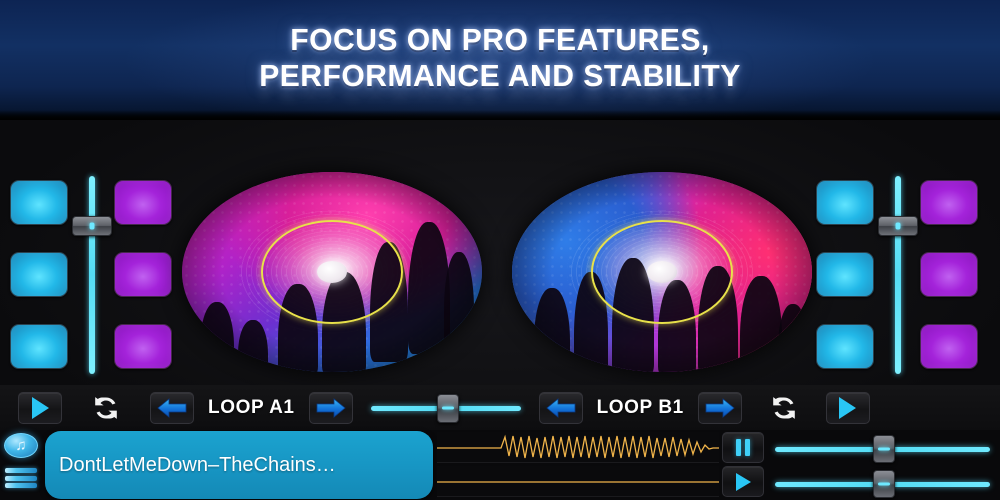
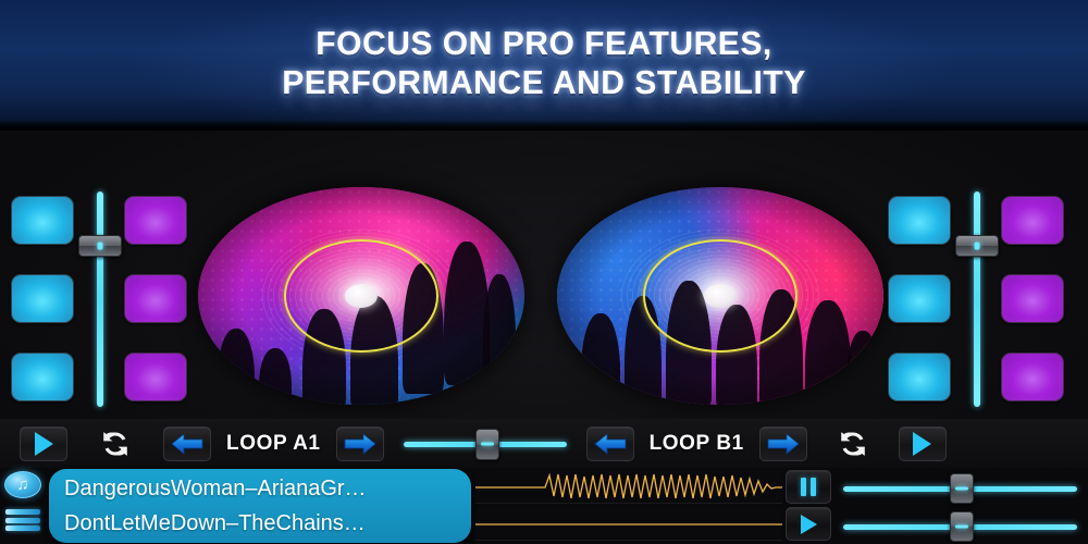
  FOCUS ON PRO FEATURES,
  PERFORMANCE AND STABILITY
  LOOP A1
  LOOP B1
  ♫
+ DangerousWoman–ArianaGr…
  DontLetMeDown–TheChains…
